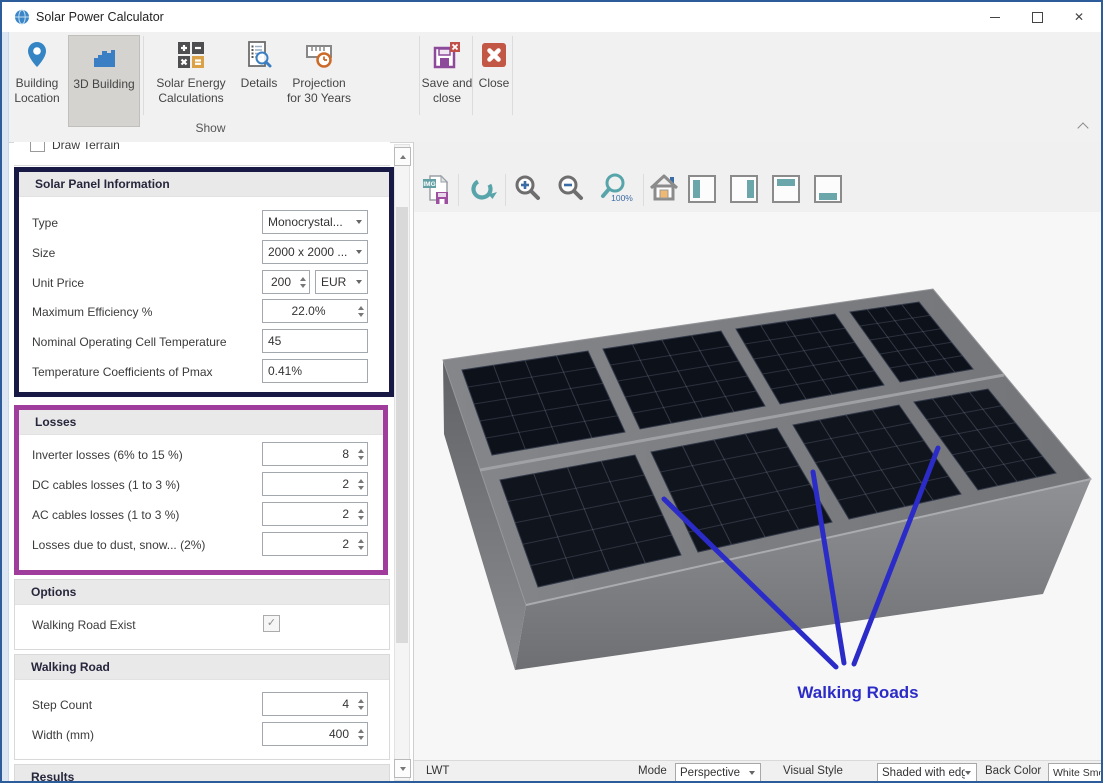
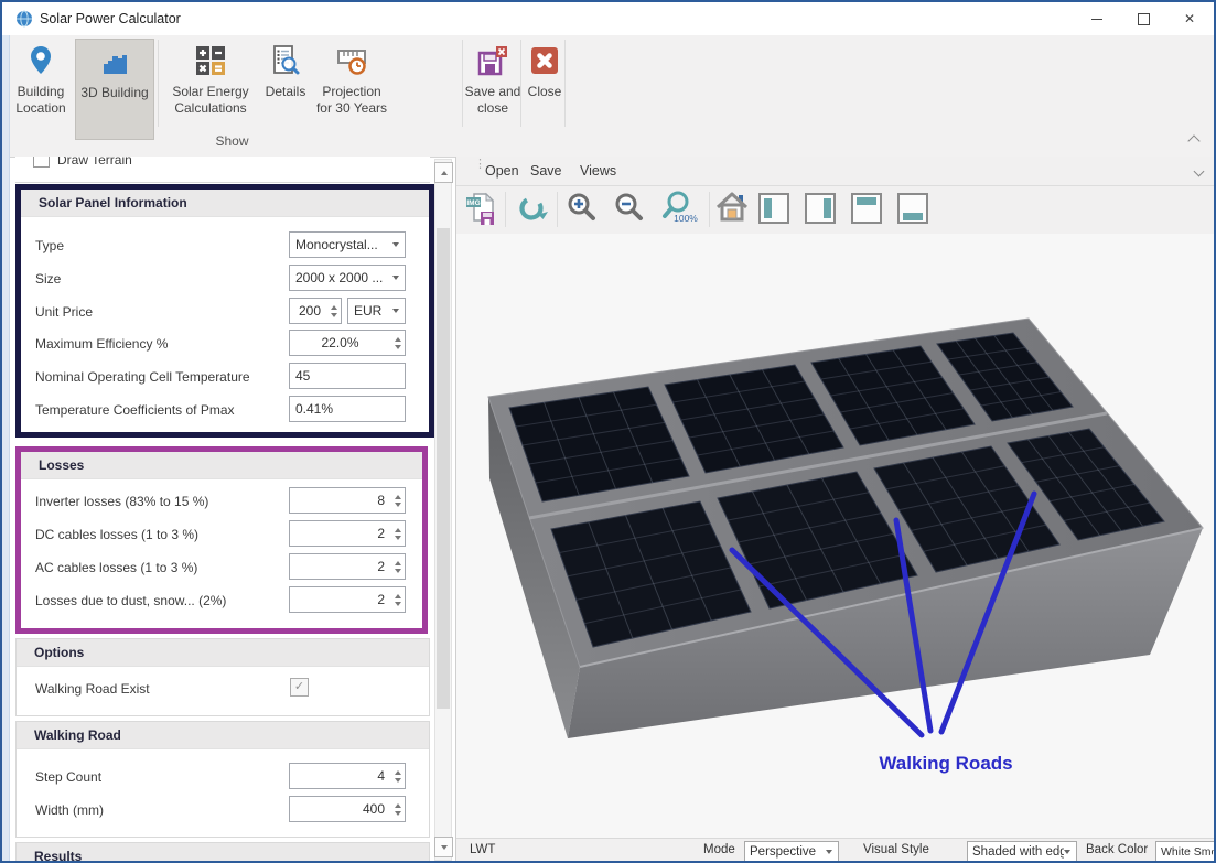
  Solar Power Calculator
  ✕
  Building
  Location
  3D Building
  Solar Energy
  Calculations
  Details
  Projection
  for 30 Years
  Save and
  close
  Close
  Show
  Draw Terrain
  Solar Panel Information
  Type
  Monocrystal...
  Size
  2000 x 2000 ...
  Unit Price
  200
  EUR
  Maximum Efficiency %
  22.0%
  Nominal Operating Cell Temperature
  45
  Temperature Coefficients of Pmax
  0.41%
  Losses
- Inverter losses (6% to 15 %)
+ Inverter losses (83% to 15 %)
  8
  DC cables losses (1 to 3 %)
  2
  AC cables losses (1 to 3 %)
  2
  Losses due to dust, snow... (2%)
  2
  Options
  Walking Road Exist
  ✓
  Walking Road
  Step Count
  4
  Width (mm)
  400
  Results
+ ⋮
+ Open
+ Save
+ Views
  100%
  Walking Roads
  LWT
  Mode
  Perspective
  Visual Style
  Shaded with edg
  Back Color
  White Sm
